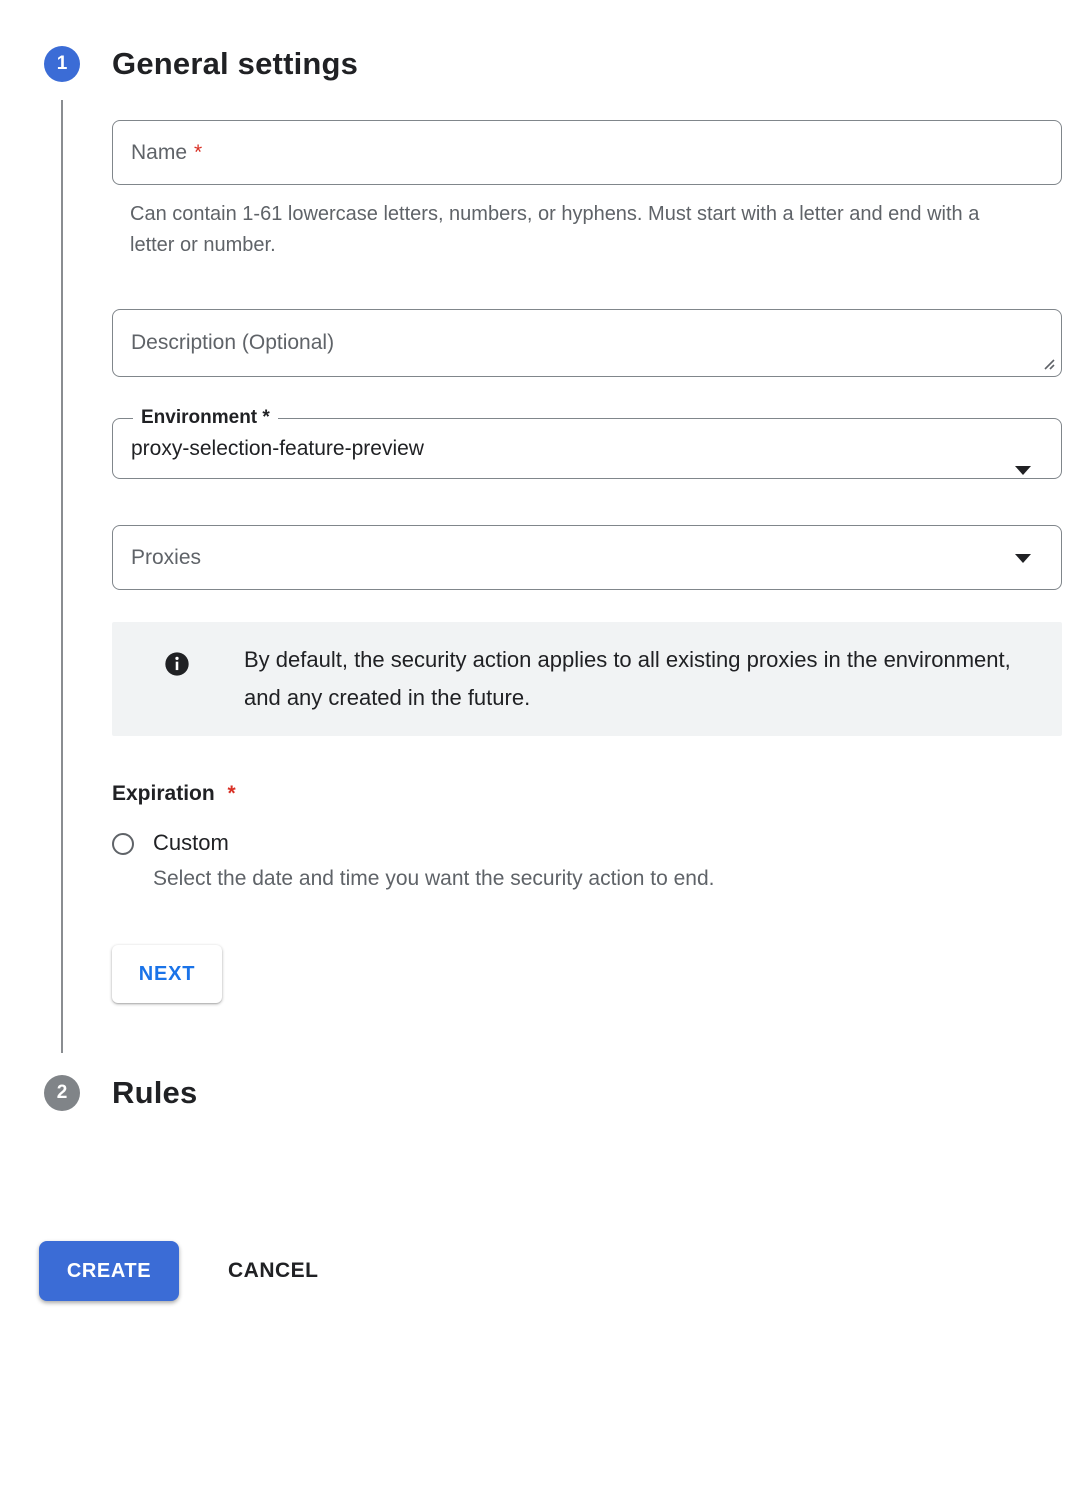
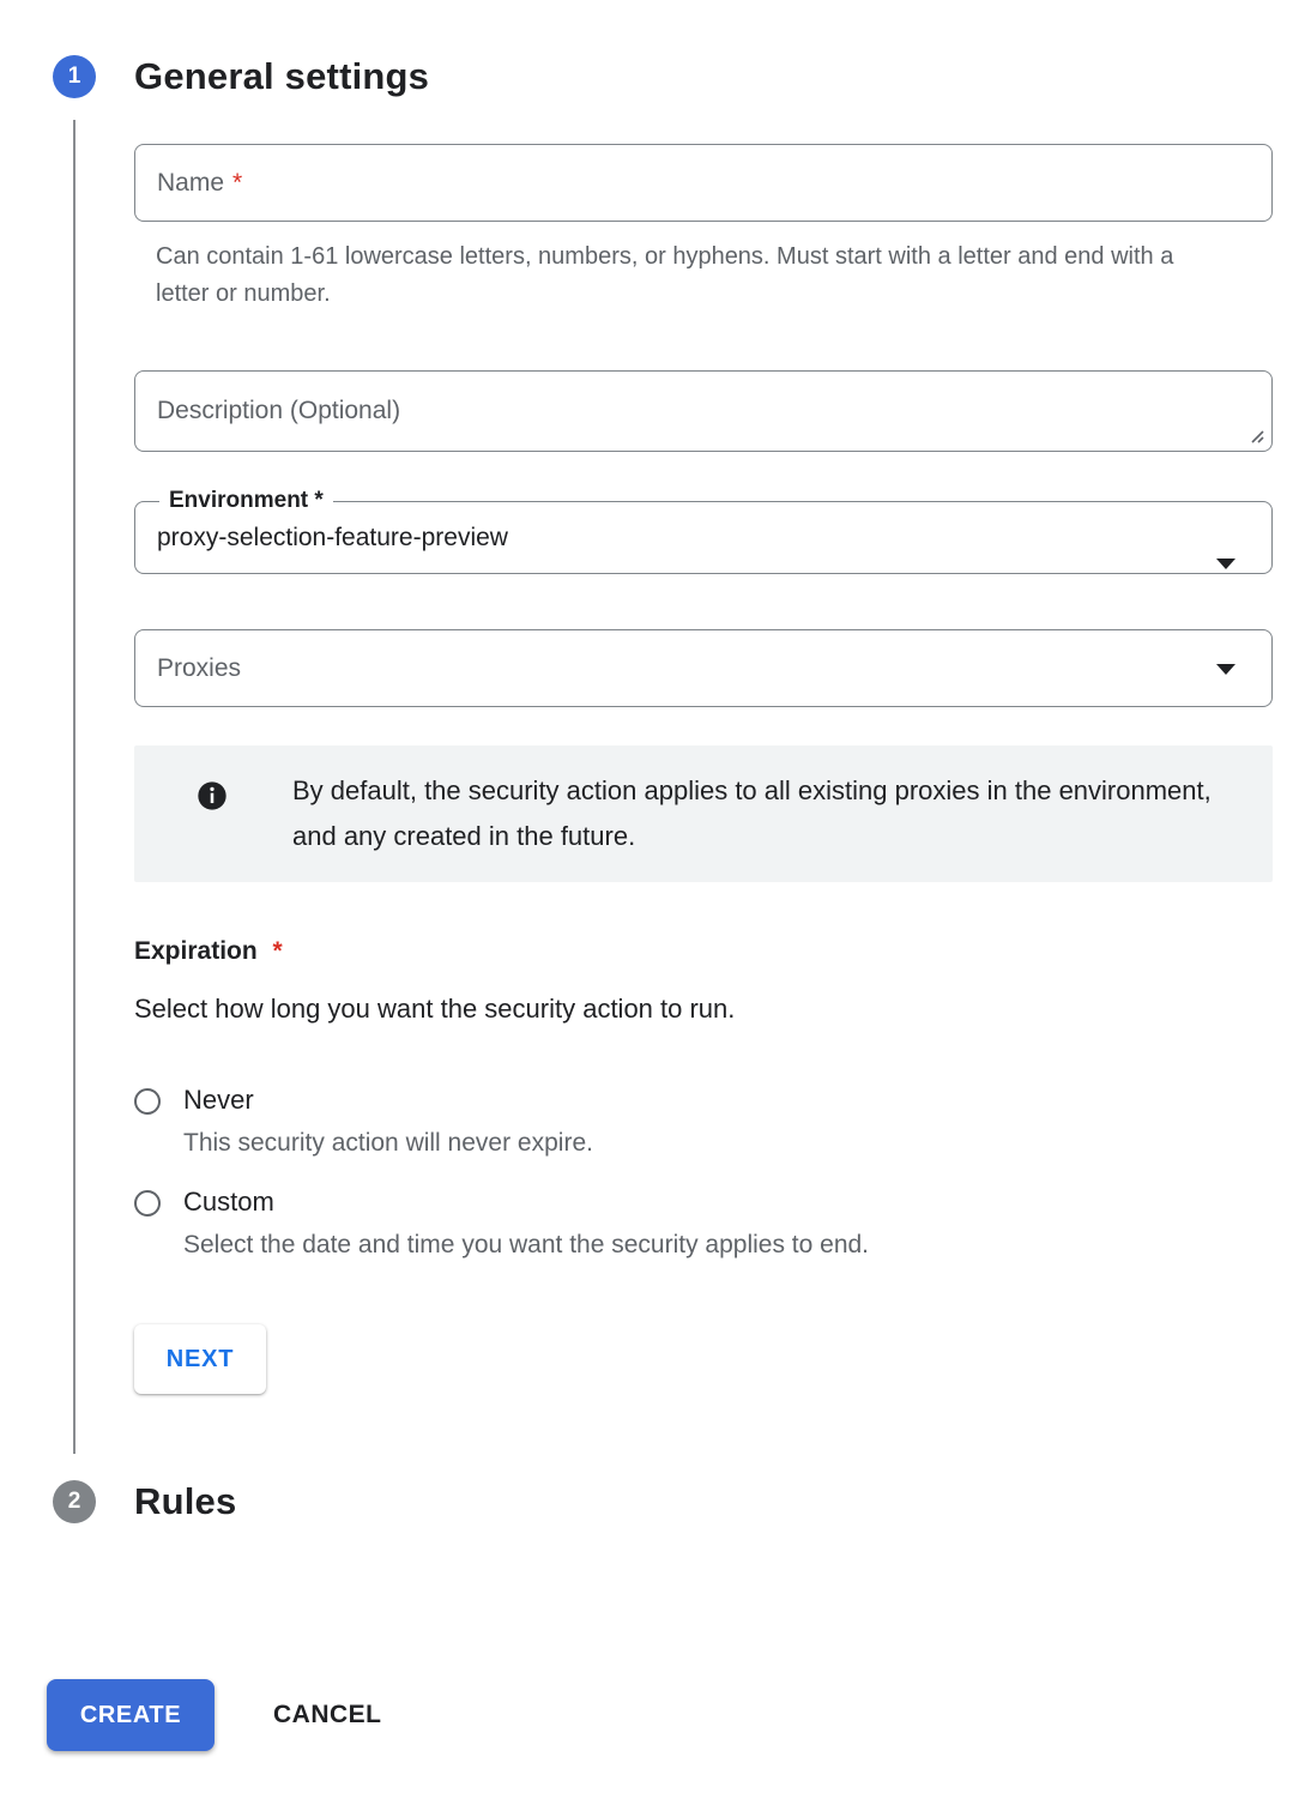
  1
  General settings
  Name
  *
  Can contain 1-61 lowercase letters, numbers, or hyphens. Must start with a letter and end with a letter or number.
  Description (Optional)
  Environment *
  proxy-selection-feature-preview
  Proxies
  By default, the security action applies to all existing proxies in the environment, and any created in the future.
  Expiration *
+ Select how long you want the security action to run.
+ Never
+ This security action will never expire.
  Custom
- Select the date and time you want the security action to end.
+ Select the date and time you want the security applies to end.
  NEXT
  2
  Rules
  CREATE
  CANCEL
